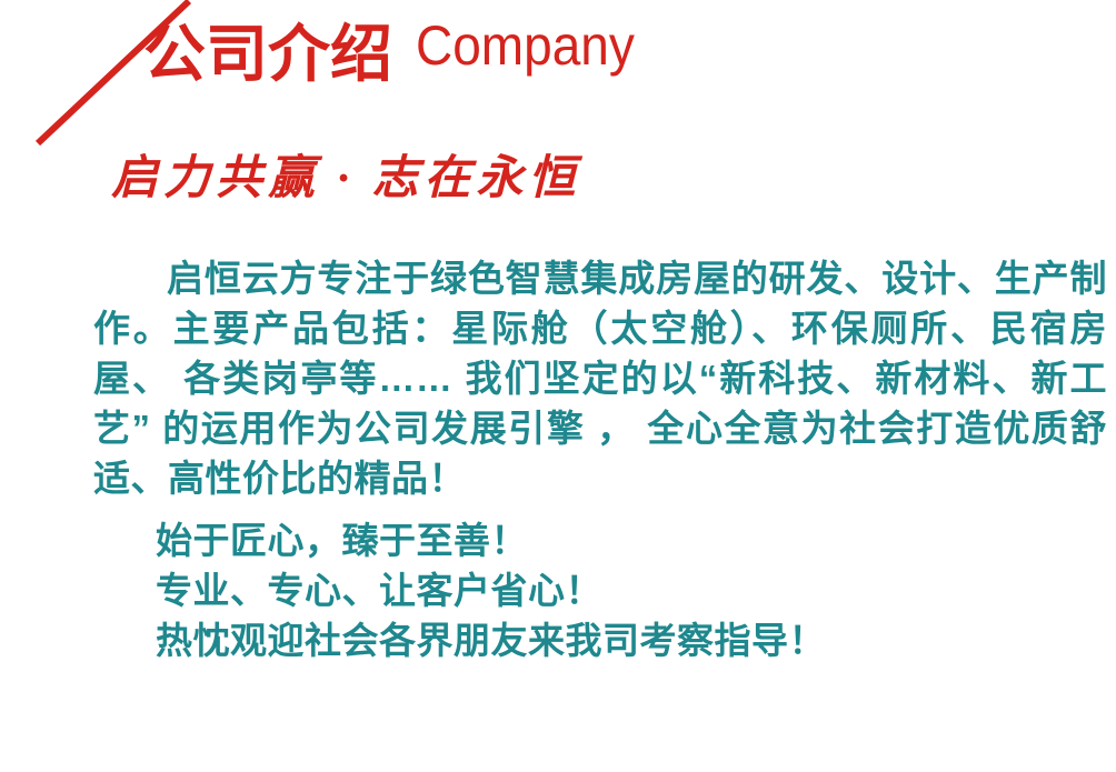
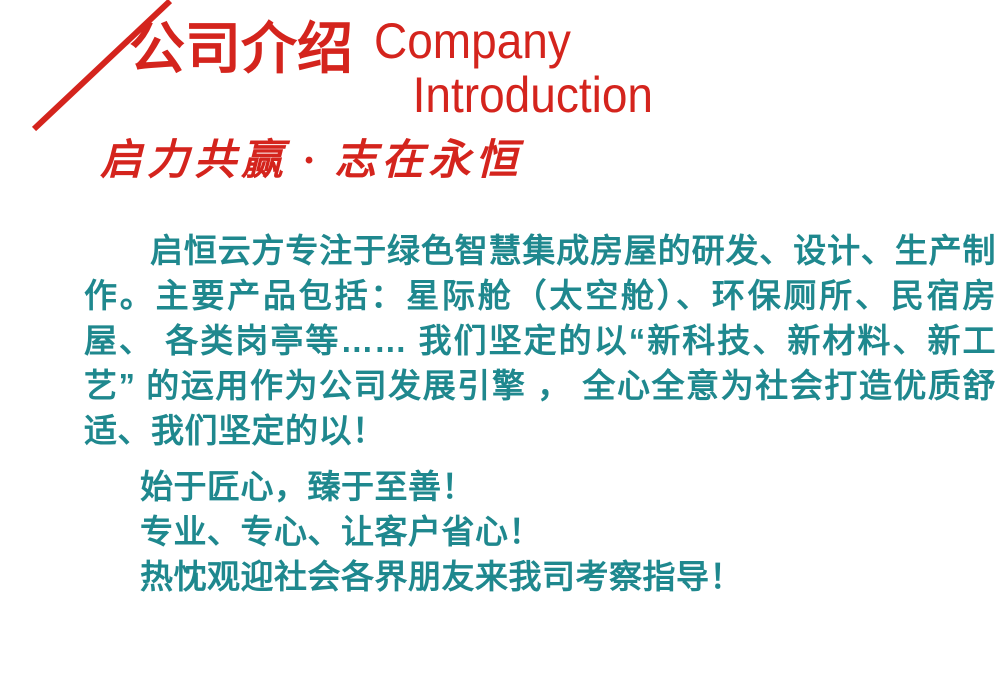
  公司介绍
  Company
+ Introduction
  启力共赢 · 志在永恒
- 启恒云方专注于绿色智慧集成房屋的研发、设计、生产制作。主要产品包括：星际舱（太空舱）、环保厕所、民宿房屋、 各类岗亭等…… 我们坚定的以“新科技、新材料、新工艺” 的运用作为公司发展引擎 ， 全心全意为社会打造优质舒适、高性价比的精品！
+ 启恒云方专注于绿色智慧集成房屋的研发、设计、生产制作。主要产品包括：星际舱（太空舱）、环保厕所、民宿房屋、 各类岗亭等…… 我们坚定的以“新科技、新材料、新工艺” 的运用作为公司发展引擎 ， 全心全意为社会打造优质舒适、我们坚定的以！
  始于匠心，臻于至善！
  专业、专心、让客户省心！
  热忱观迎社会各界朋友来我司考察指导！
